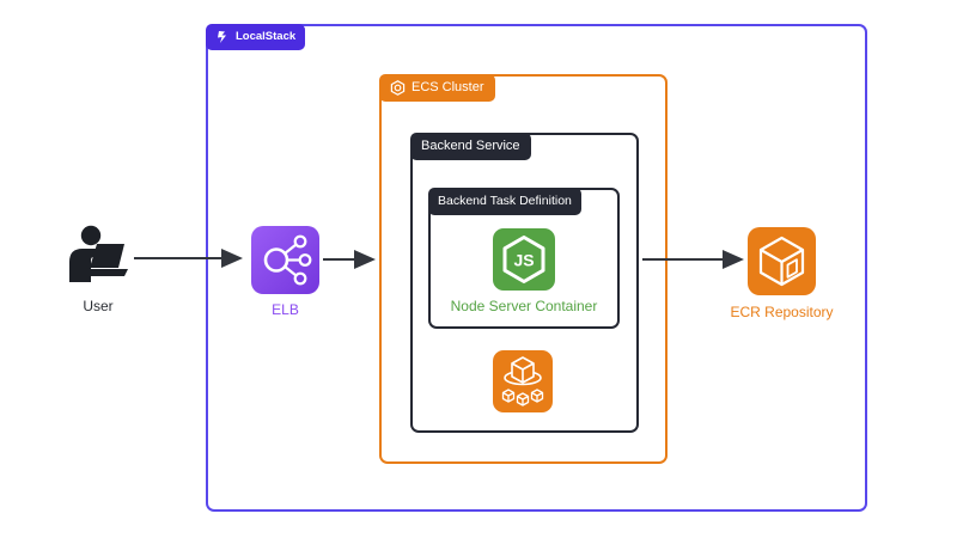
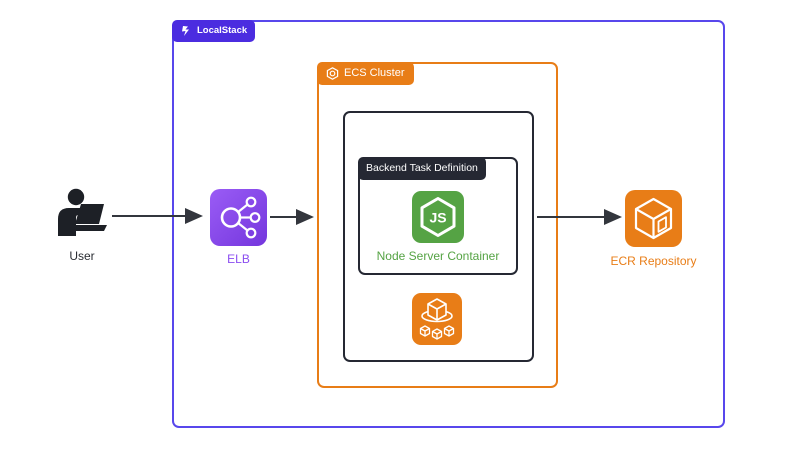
  LocalStack
  ECS Cluster
- Backend Service
  Backend Task Definition
  User
  ELB
  JS
  Node Server Container
  ECR Repository
